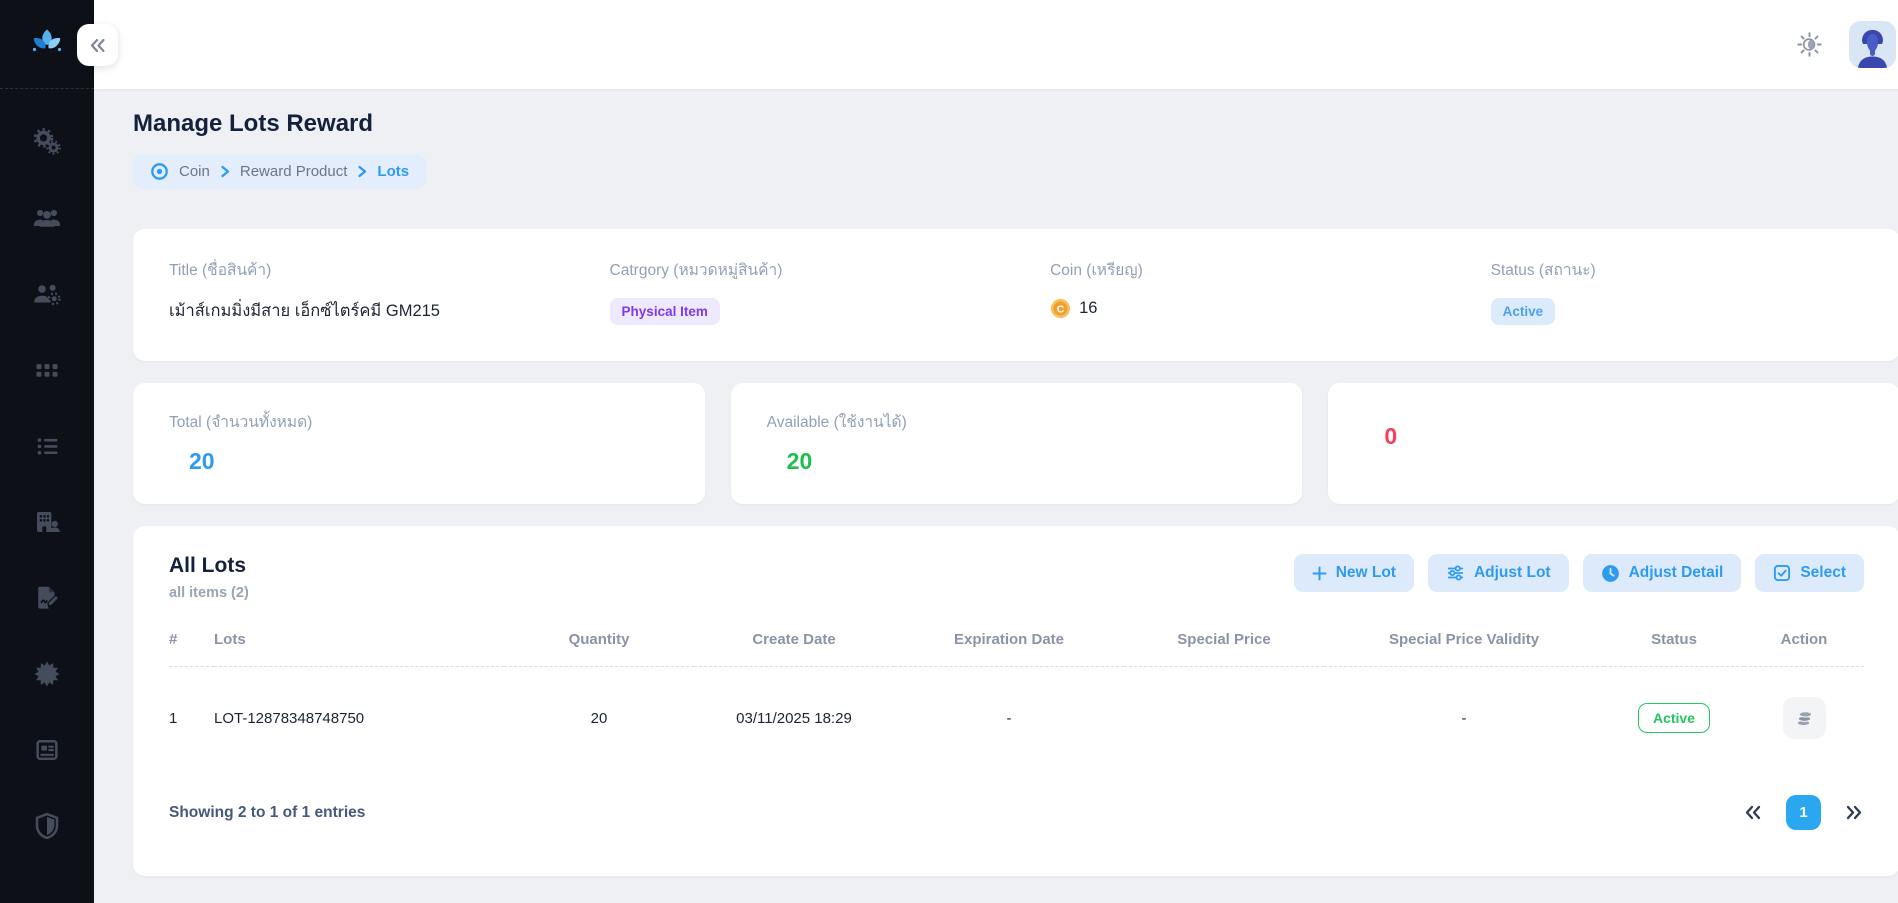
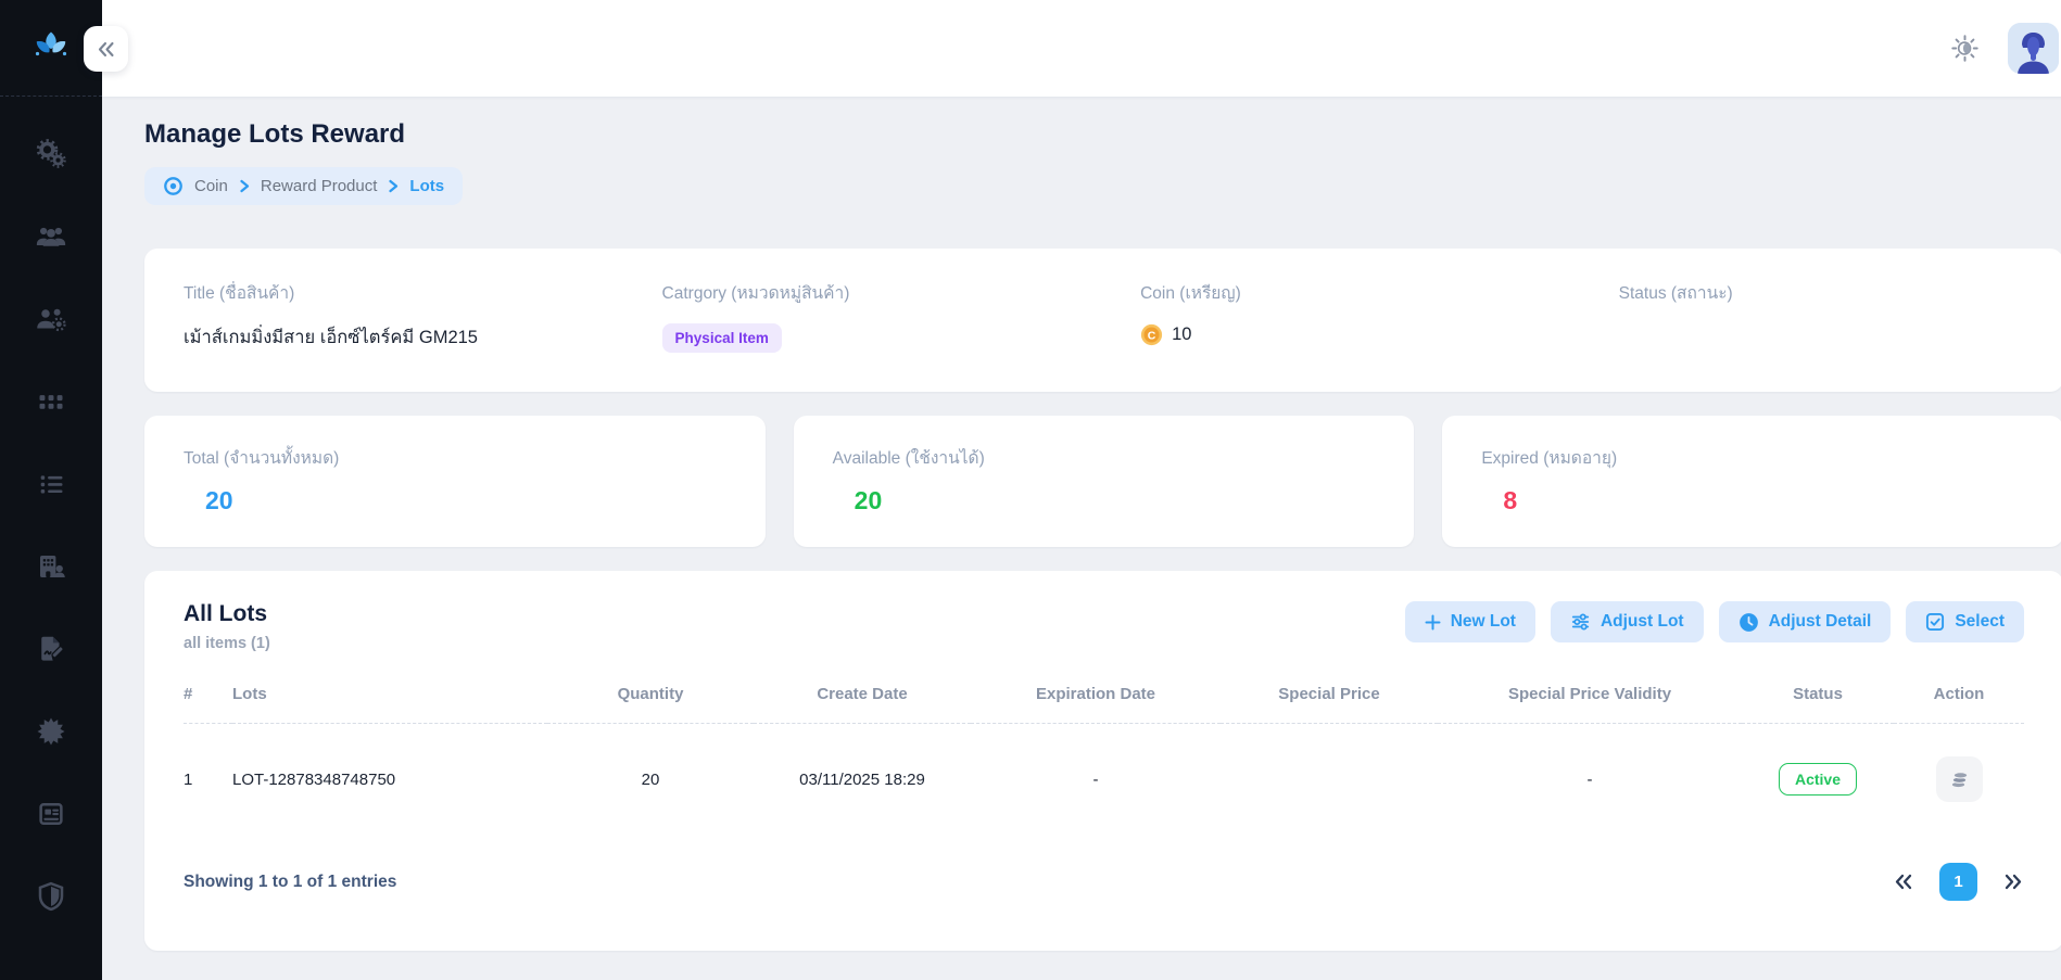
  Manage Lots Reward
  Coin
  Reward Product
  Lots
  Title (ชื่อสินค้า)
  เม้าส์เกมมิ่งมีสาย เอ็กซ์ไตร์คมี GM215
  Catrgory (หมวดหมู่สินค้า)
  Physical Item
  Coin (เหรียญ)
  C
- 16
+ 10
  Status (สถานะ)
- Active
  Total (จำนวนทั้งหมด)
  20
  Available (ใช้งานได้)
  20
+ Expired (หมดอายุ)
- 0
+ 8
  All Lots
- all items (2)
+ all items (1)
  New Lot
  Adjust Lot
  Adjust Detail
  Select
  #	Lots	Quantity	Create Date	Expiration Date	Special Price	Special Price Validity	Status	Action
  1	LOT-12878348748750	20	03/11/2025 18:29	-		-	Active
- Showing 2 to 1 of 1 entries
+ Showing 1 to 1 of 1 entries
  1
